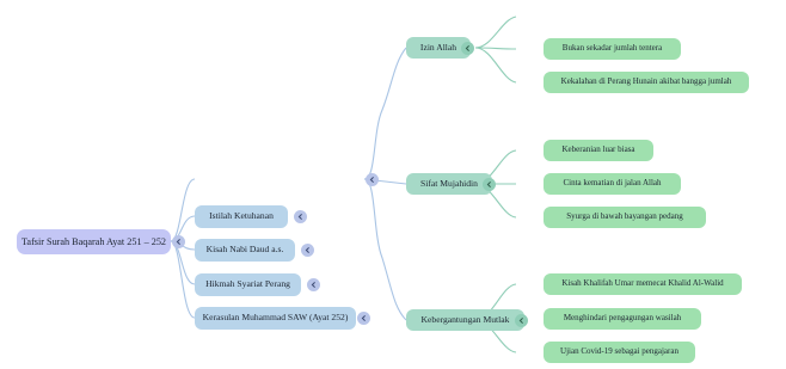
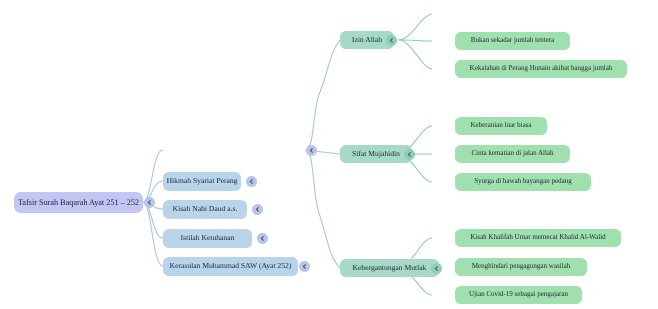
  Tafsir Surah Baqarah Ayat 251 – 252
- Istilah Ketuhanan
+ Hikmah Syariat Perang
  Kisah Nabi Daud a.s.
- Hikmah Syariat Perang
+ Istilah Ketuhanan
  Kerasulan Muhammad SAW (Ayat 252)
  Izin Allah
  Bukan sekadar jumlah tentera
  Kekalahan di Perang Hunain akibat bangga jumlah
  Sifat Mujahidin
  Cinta kematian di jalan Allah
  Syurga di bawah bayangan pedang
  Kebergantungan Mutlak
  Kisah Khalifah Umar memecat Khalid Al-Walid
  Menghindari pengagungan wasilah
  Ujian Covid-19 sebagai pengajaran
